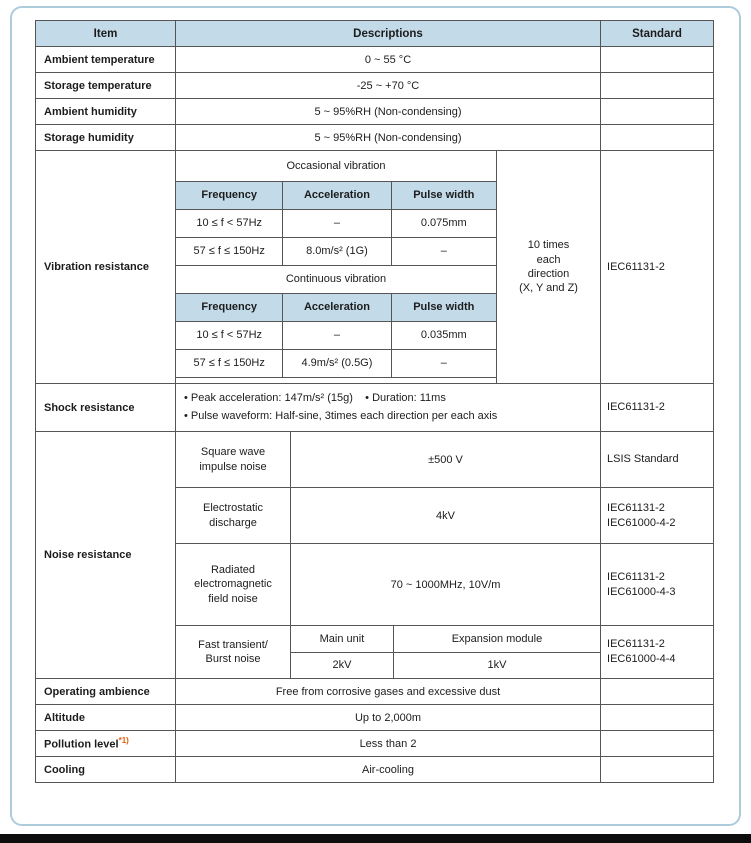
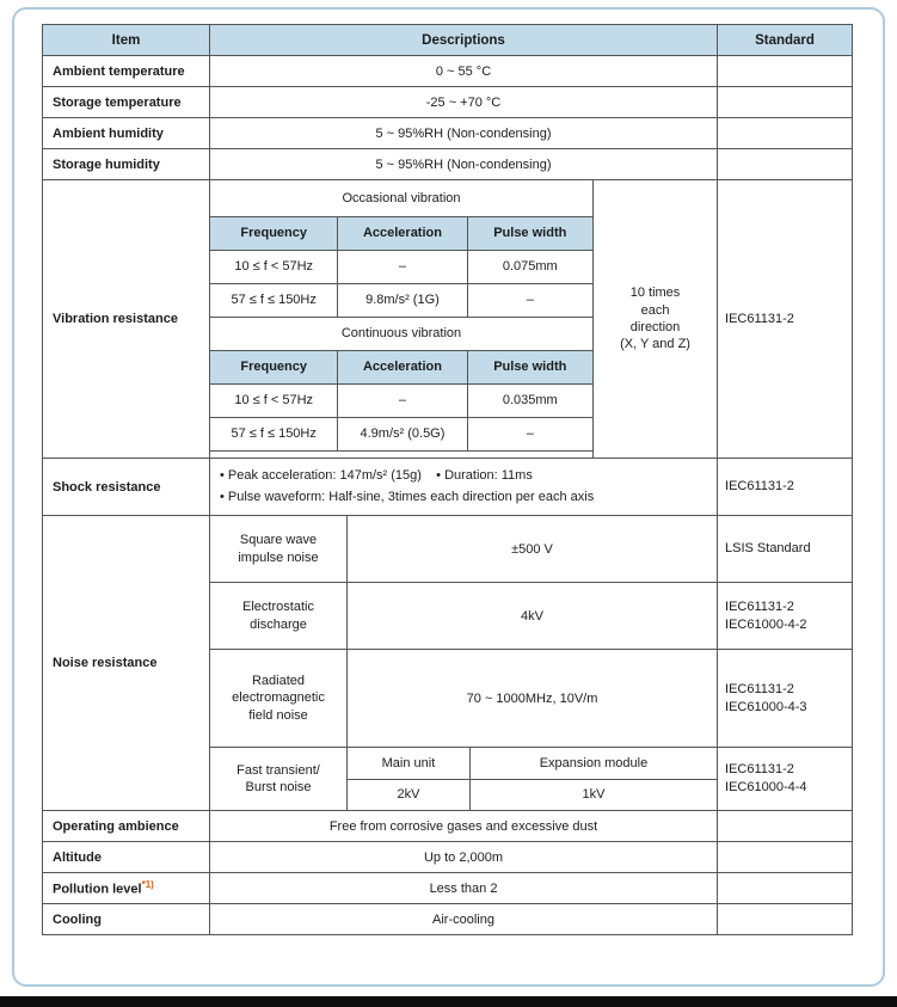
  Item	Descriptions	Standard
  Ambient temperature	0 ~ 55 °C
  Storage temperature	-25 ~ +70 °C
  Ambient humidity	5 ~ 95%RH (Non-condensing)
  Storage humidity	5 ~ 95%RH (Non-condensing)
  Vibration resistance
  Occasional vibration
  Frequency	Acceleration	Pulse width
  10 ≤ f < 57Hz	–	0.075mm
- 57 ≤ f ≤ 150Hz	8.0m/s² (1G)	–
+ 57 ≤ f ≤ 150Hz	9.8m/s² (1G)	–
  Continuous vibration
  Frequency	Acceleration	Pulse width
  10 ≤ f < 57Hz	–	0.035mm
  57 ≤ f ≤ 150Hz	4.9m/s² (0.5G)	–
  	10 times each direction (X, Y and Z)	IEC61131-2
  Shock resistance	• Peak acceleration: 147m/s² (15g) • Duration: 11ms • Pulse waveform: Half-sine, 3times each direction per each axis	IEC61131-2
  Noise resistance	Square wave impulse noise	±500 V	LSIS Standard
  Electrostatic discharge	4kV	IEC61131-2 IEC61000-4-2
  Radiated electromagnetic field noise	70 ~ 1000MHz, 10V/m	IEC61131-2 IEC61000-4-3
  Fast transient/ Burst noise
  Main unit	Expansion module
  2kV	1kV
  		IEC61131-2 IEC61000-4-4
  Operating ambience	Free from corrosive gases and excessive dust
  Altitude	Up to 2,000m
  Pollution level*1)	Less than 2
  Cooling	Air-cooling
